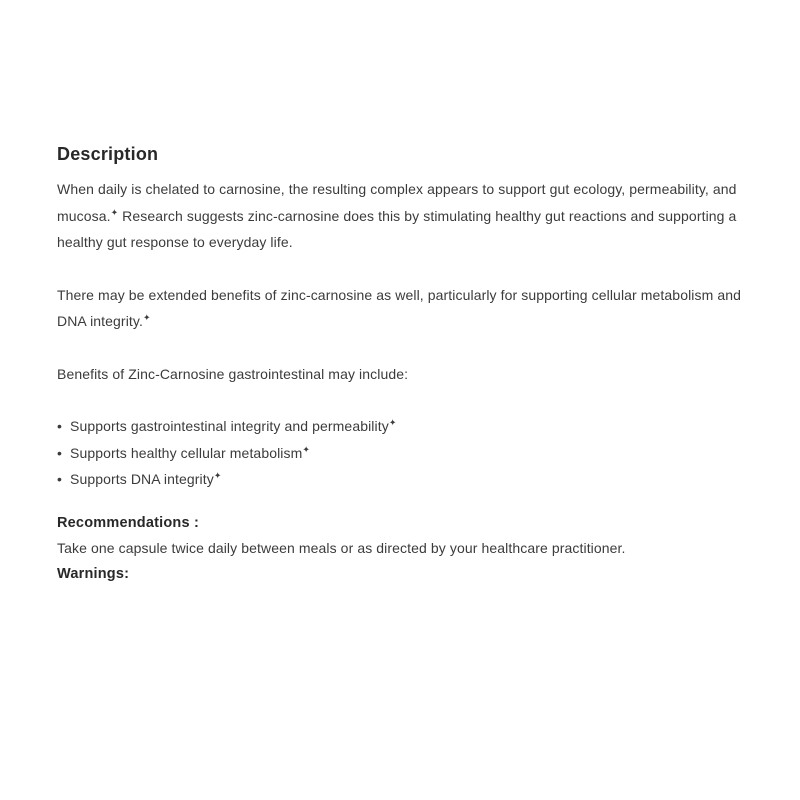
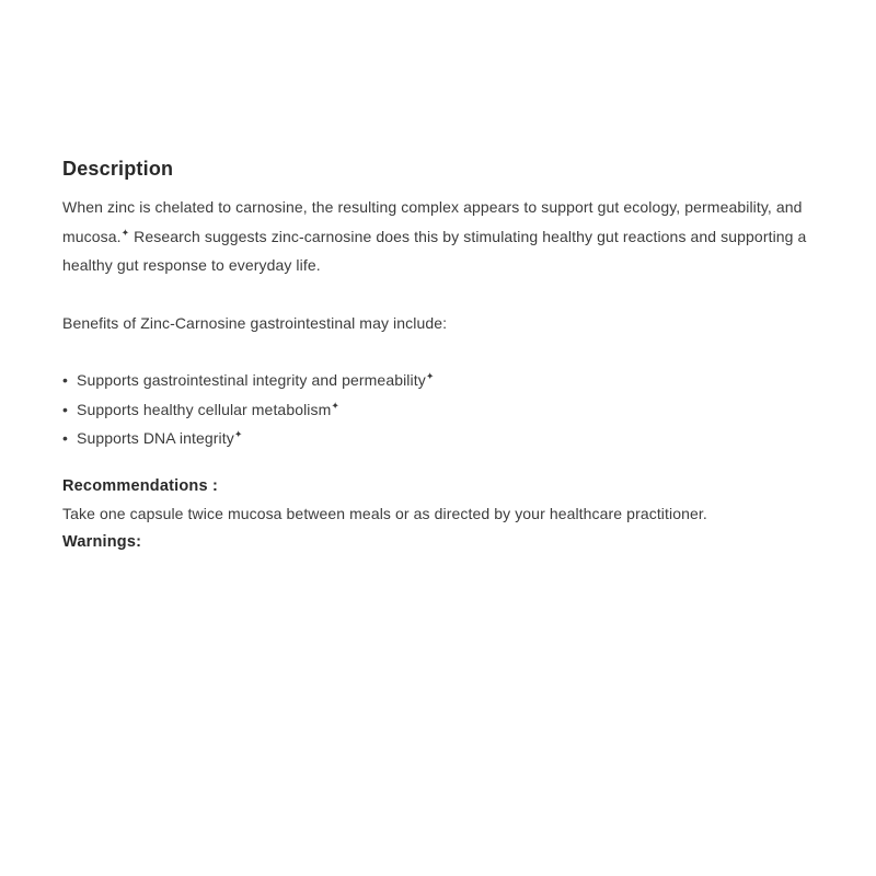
  Description
- When daily is chelated to carnosine, the resulting complex appears to support gut ecology, permeability, and mucosa.✦ Research suggests zinc-carnosine does this by stimulating healthy gut reactions and supporting a healthy gut response to everyday life.
+ When zinc is chelated to carnosine, the resulting complex appears to support gut ecology, permeability, and mucosa.✦ Research suggests zinc-carnosine does this by stimulating healthy gut reactions and supporting a healthy gut response to everyday life.
- There may be extended benefits of zinc-carnosine as well, particularly for supporting cellular metabolism and DNA integrity.✦
  Benefits of Zinc-Carnosine gastrointestinal may include:
  Supports gastrointestinal integrity and permeability✦
  Supports healthy cellular metabolism✦
  Supports DNA integrity✦
  Recommendations :
- Take one capsule twice daily between meals or as directed by your healthcare practitioner.
+ Take one capsule twice mucosa between meals or as directed by your healthcare practitioner.
  Warnings:
